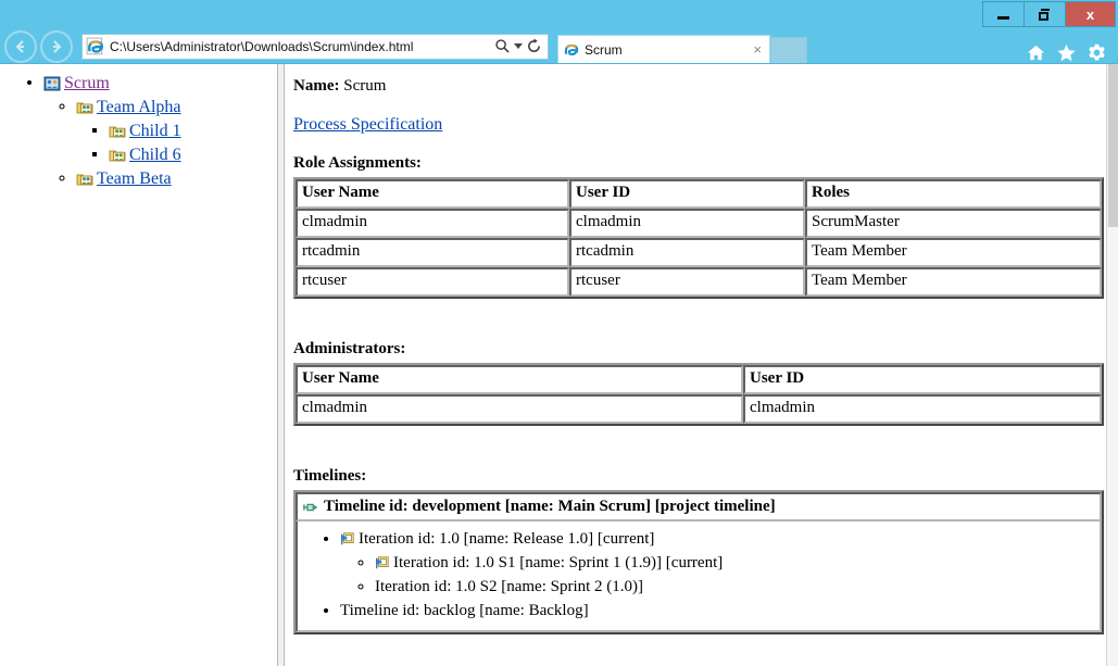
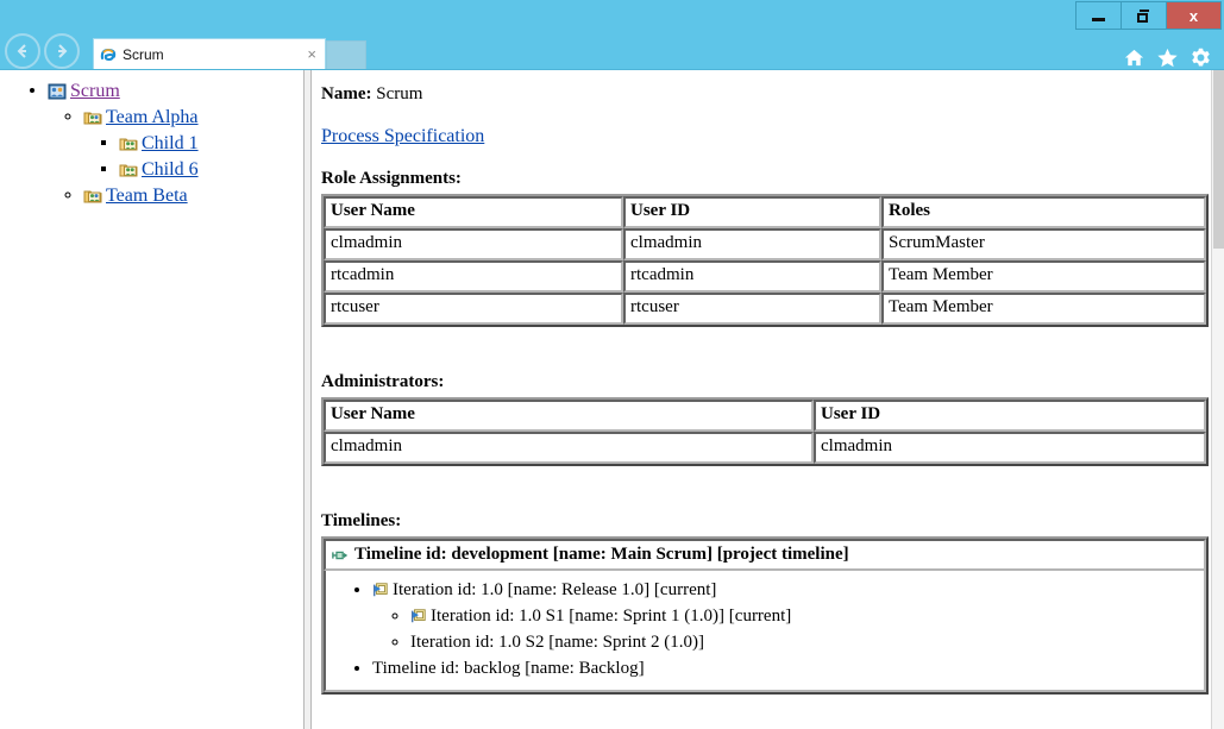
  x
- C:\Users\Administrator\Downloads\Scrum\index.html
  Scrum
  ×
  Scrum
  Team Alpha
  Child 1
  Child 6
  Team Beta
  Name: Scrum
  Process Specification
  Role Assignments:
  User Name	User ID	Roles
  clmadmin	clmadmin	ScrumMaster
  rtcadmin	rtcadmin	Team Member
  rtcuser	rtcuser	Team Member
  Administrators:
  User Name	User ID
  clmadmin	clmadmin
  Timelines:
  Timeline id: development [name: Main Scrum] [project timeline]
  Iteration id: 1.0 [name: Release 1.0] [current]
- Iteration id: 1.0 S1 [name: Sprint 1 (1.9)] [current]
+ Iteration id: 1.0 S1 [name: Sprint 1 (1.0)] [current]
  Iteration id: 1.0 S2 [name: Sprint 2 (1.0)]
  Timeline id: backlog [name: Backlog]
